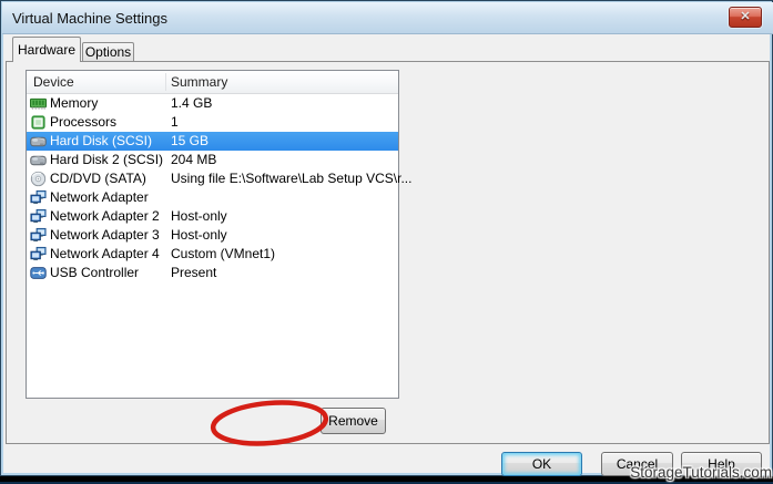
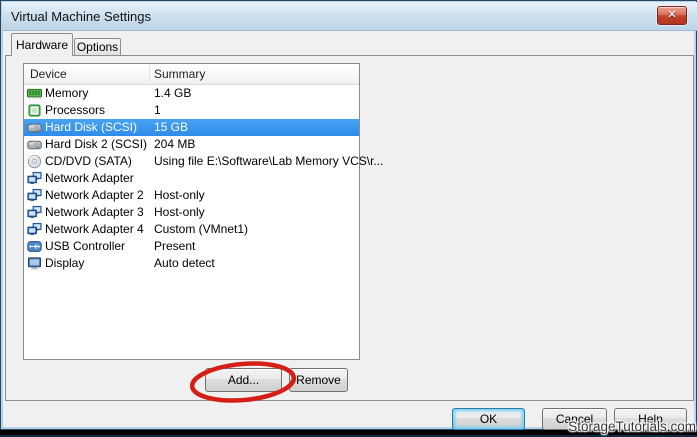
  Virtual Machine Settings
  ✕
  Hardware
  Options
  Device
  Summary
  Memory
  1.4 GB
  Processors
  1
  Hard Disk (SCSI)
  15 GB
  Hard Disk 2 (SCSI)
  204 MB
  CD/DVD (SATA)
- Using file E:\Software\Lab Setup VCS\r...
+ Using file E:\Software\Lab Memory VCS\r...
  Network Adapter
  Network Adapter 2
  Host-only
  Network Adapter 3
  Host-only
  Network Adapter 4
  Custom (VMnet1)
  USB Controller
  Present
+ Display
+ Auto detect
+ Add...
  Remove
  OK
  Cancel
  Help
  StorageTutorials.com
